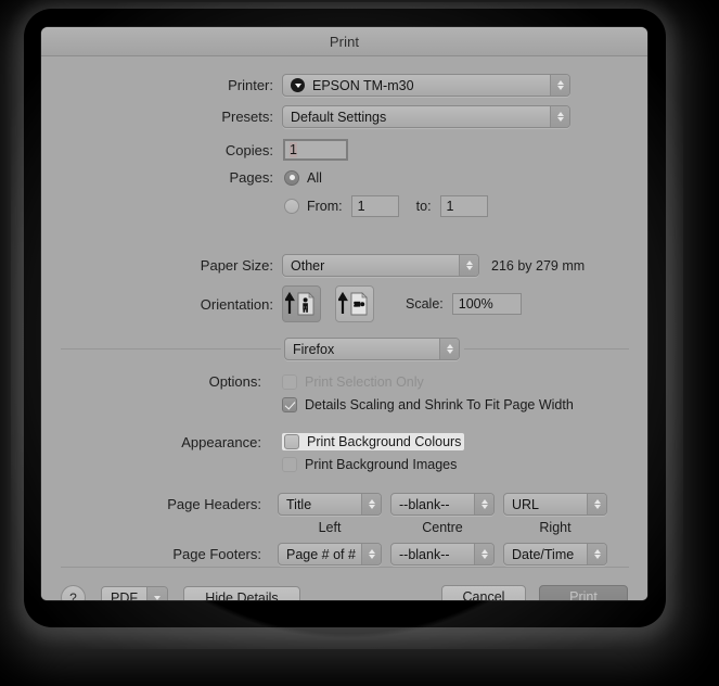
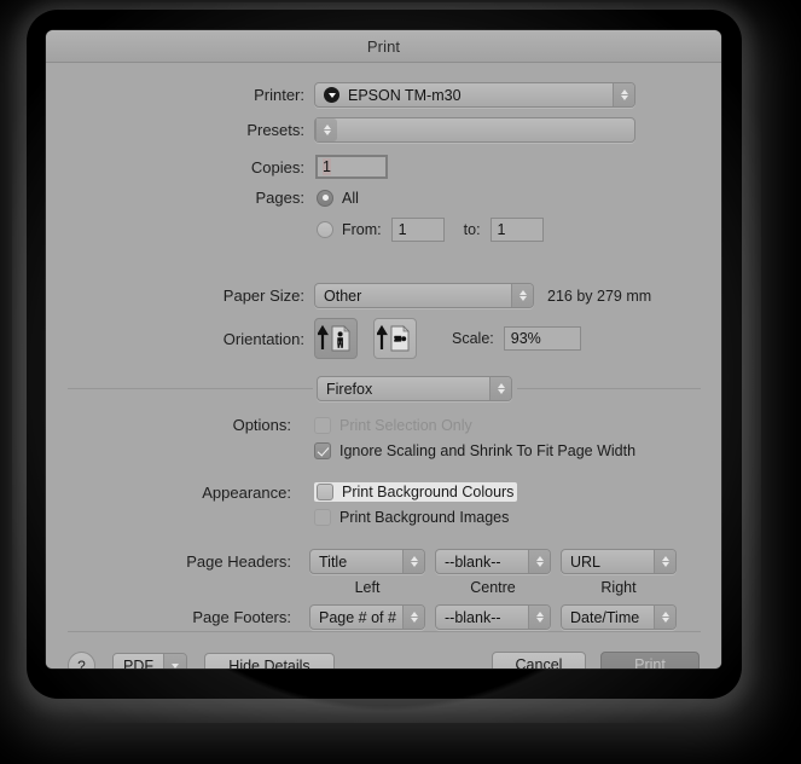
  Print
  Printer:
  EPSON TM-m30
  Presets:
- Default Settings
  Copies:
  1
  Pages:
  All
  From:
  1
  to:
  1
  Paper Size:
  Other
  216 by 279 mm
  Orientation:
  Scale:
- 100%
+ 93%
  Firefox
  Options:
  Print Selection Only
- Details Scaling and Shrink To Fit Page Width
+ Ignore Scaling and Shrink To Fit Page Width
  Appearance:
  Print Background Colours
  Print Background Images
  Page Headers:
  Title
  --blank--
  URL
  Left
  Centre
  Right
  Page Footers:
  Page # of #
  --blank--
  Date/Time
  ?
  PDF
  Hide Details
  Cancel
  Print
